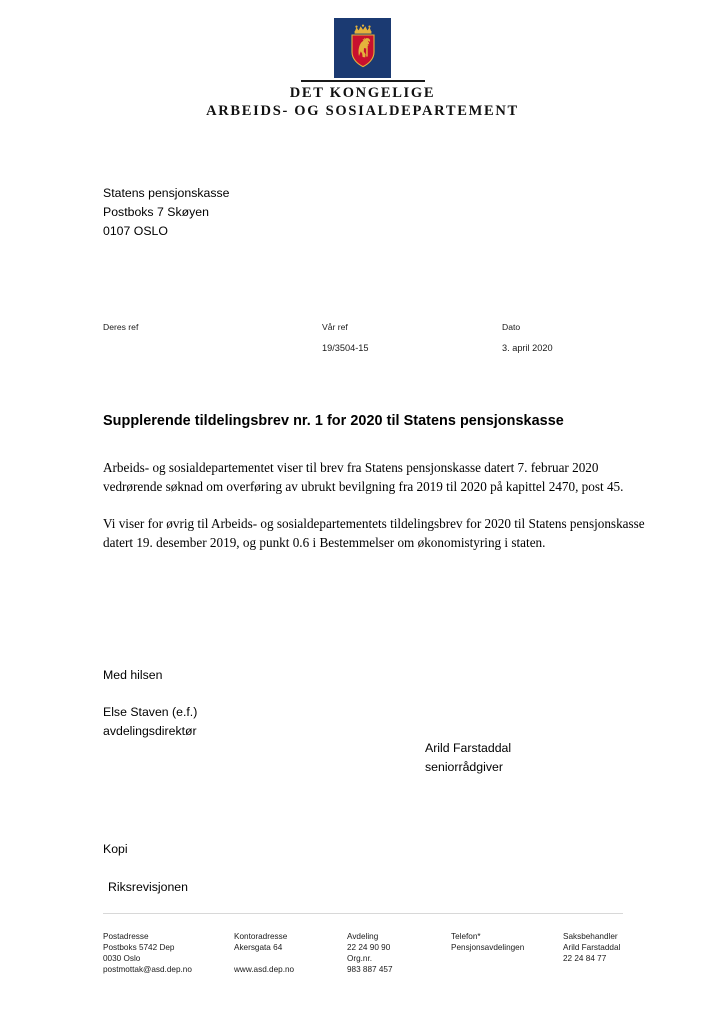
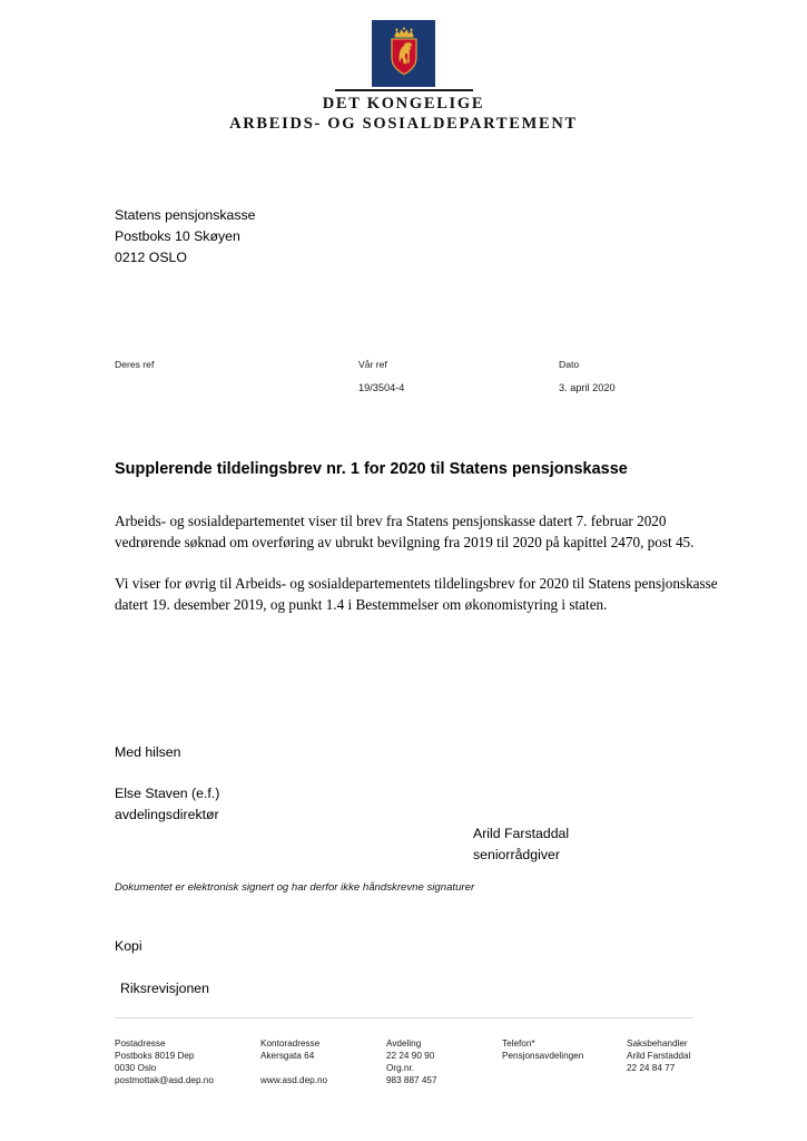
  DET KONGELIGE
  ARBEIDS- OG SOSIALDEPARTEMENT
  Statens pensjonskasse
- Postboks 7 Skøyen
+ Postboks 10 Skøyen
- 0107 OSLO
+ 0212 OSLO
  Deres ref
  Vår ref
- 19/3504-15
+ 19/3504-4
  Dato
  3. april 2020
  Supplerende tildelingsbrev nr. 1 for 2020 til Statens pensjonskasse
  Arbeids- og sosialdepartementet viser til brev fra Statens pensjonskasse datert 7. februar 2020 vedrørende søknad om overføring av ubrukt bevilgning fra 2019 til 2020 på kapittel 2470, post 45.
- Vi viser for øvrig til Arbeids- og sosialdepartementets tildelingsbrev for 2020 til Statens pensjonskasse datert 19. desember 2019, og punkt 0.6 i Bestemmelser om økonomistyring i staten.
+ Vi viser for øvrig til Arbeids- og sosialdepartementets tildelingsbrev for 2020 til Statens pensjonskasse datert 19. desember 2019, og punkt 1.4 i Bestemmelser om økonomistyring i staten.
  Med hilsen
  Else Staven (e.f.)
  avdelingsdirektør
  Arild Farstaddal
  seniorrådgiver
+ Dokumentet er elektronisk signert og har derfor ikke håndskrevne signaturer
  Kopi
  Riksrevisjonen
  Postadresse
- Postboks 5742 Dep
+ Postboks 8019 Dep
  0030 Oslo
  postmottak@asd.dep.no
  Kontoradresse
  Akersgata 64
  www.asd.dep.no
  Avdeling
  22 24 90 90
  Org.nr.
  983 887 457
  Telefon*
  Pensjonsavdelingen
  Saksbehandler
  Arild Farstaddal
  22 24 84 77
